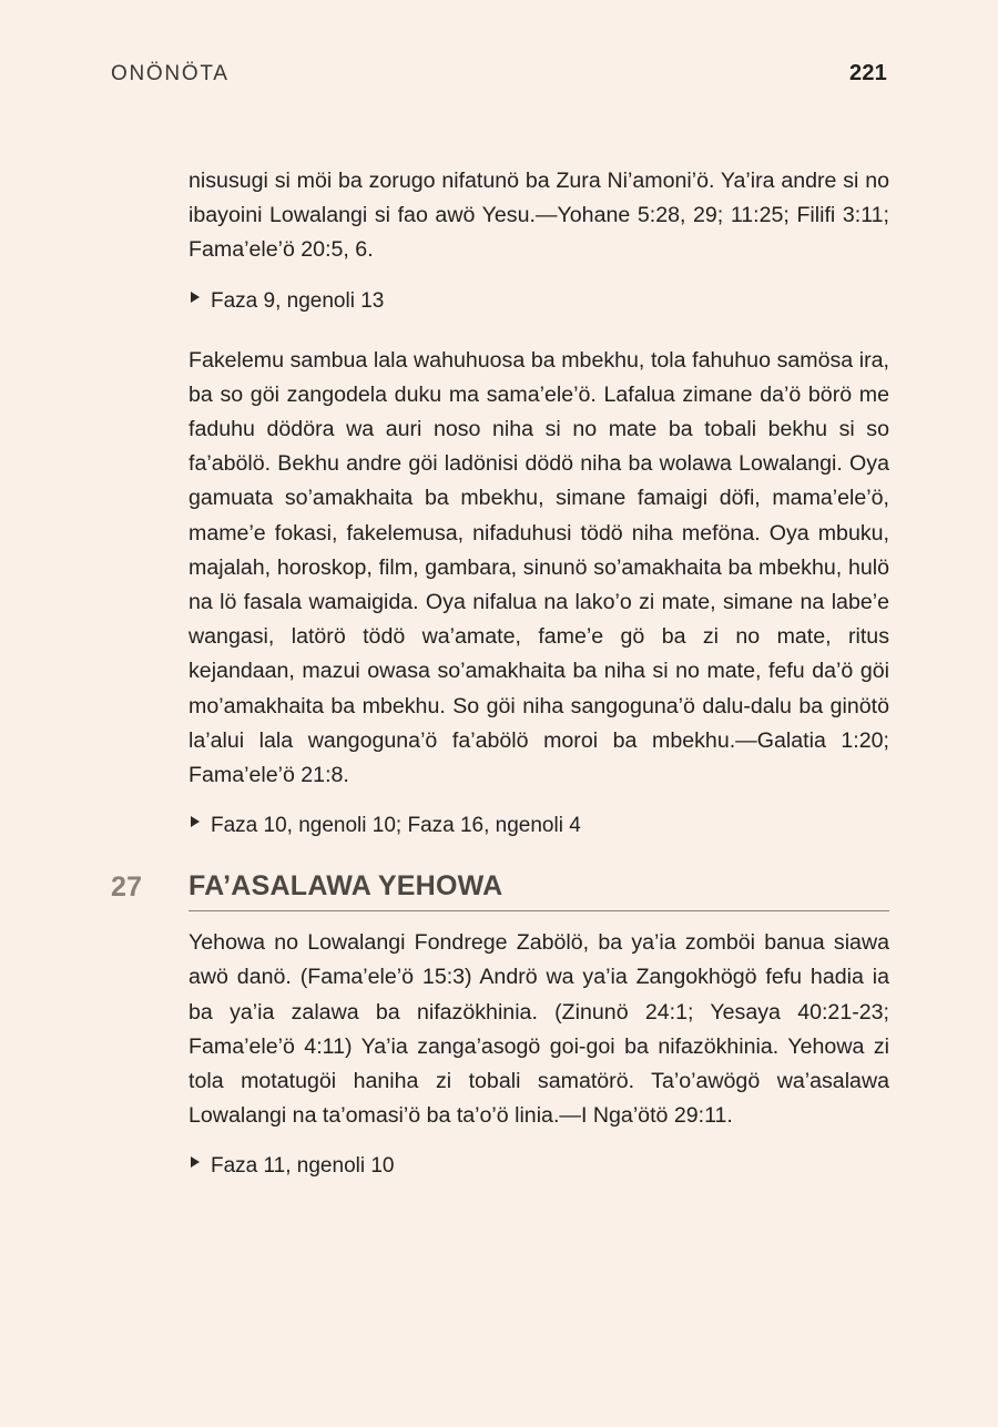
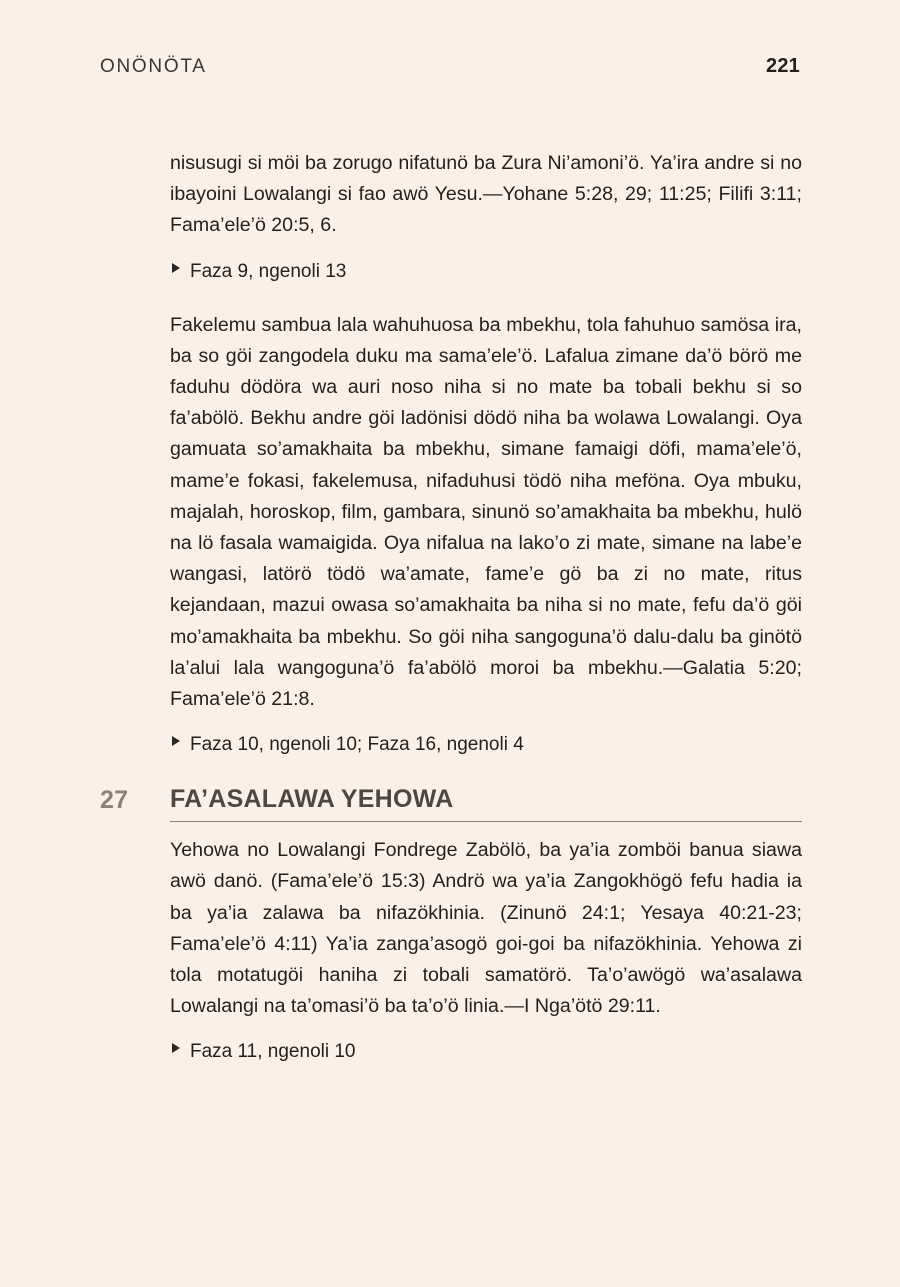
  ONÖNÖTA
  221
  nisusugi si möi ba zorugo nifatunö ba Zura Ni’amoni’ö. Ya’ira andre si no ibayoini Lowalangi si fao awö Yesu.—Yohane 5:28, 29; 11:25; Filifi 3:11; Fama’ele’ö 20:5, 6.
  Faza 9, ngenoli 13
- Fakelemu sambua lala wahuhuosa ba mbekhu, tola fahuhuo samösa ira, ba so göi zangodela duku ma sama’ele’ö. Lafalua zimane da’ö börö me faduhu dödöra wa auri noso niha si no mate ba tobali bekhu si so fa’abölö. Bekhu andre göi ladönisi dödö niha ba wolawa Lowalangi. Oya gamuata so’amakhaita ba mbekhu, simane famaigi döfi, mama’ele’ö, mame’e fokasi, fakelemusa, nifaduhusi tödö niha meföna. Oya mbuku, majalah, horoskop, film, gambara, sinunö so’amakhaita ba mbekhu, hulö na lö fasala wamaigida. Oya nifalua na lako’o zi mate, simane na labe’e wangasi, latörö tödö wa’amate, fame’e gö ba zi no mate, ritus kejandaan, mazui owasa so’amakhaita ba niha si no mate, fefu da’ö göi mo’amakhaita ba mbekhu. So göi niha sangoguna’ö dalu-dalu ba ginötö la’alui lala wangoguna’ö fa’abölö moroi ba mbekhu.—Galatia 1:20; Fama’ele’ö 21:8.
+ Fakelemu sambua lala wahuhuosa ba mbekhu, tola fahuhuo samösa ira, ba so göi zangodela duku ma sama’ele’ö. Lafalua zimane da’ö börö me faduhu dödöra wa auri noso niha si no mate ba tobali bekhu si so fa’abölö. Bekhu andre göi ladönisi dödö niha ba wolawa Lowalangi. Oya gamuata so’amakhaita ba mbekhu, simane famaigi döfi, mama’ele’ö, mame’e fokasi, fakelemusa, nifaduhusi tödö niha meföna. Oya mbuku, majalah, horoskop, film, gambara, sinunö so’amakhaita ba mbekhu, hulö na lö fasala wamaigida. Oya nifalua na lako’o zi mate, simane na labe’e wangasi, latörö tödö wa’amate, fame’e gö ba zi no mate, ritus kejandaan, mazui owasa so’amakhaita ba niha si no mate, fefu da’ö göi mo’amakhaita ba mbekhu. So göi niha sangoguna’ö dalu-dalu ba ginötö la’alui lala wangoguna’ö fa’abölö moroi ba mbekhu.—Galatia 5:20; Fama’ele’ö 21:8.
  Faza 10, ngenoli 10; Faza 16, ngenoli 4
  27
  FA’ASALAWA YEHOWA
  Yehowa no Lowalangi Fondrege Zabölö, ba ya’ia zomböi banua siawa awö danö. (Fama’ele’ö 15:3) Andrö wa ya’ia Zangokhögö fefu hadia ia ba ya’ia zalawa ba nifazökhinia. (Zinunö 24:1; Yesaya 40:21-23; Fama’ele’ö 4:11) Ya’ia zanga’asogö goi-goi ba nifazökhinia. Yehowa zi tola motatugöi haniha zi tobali samatörö. Ta’o’awögö wa’asalawa Lowalangi na ta’omasi’ö ba ta’o’ö linia.—I Nga’ötö 29:11.
  Faza 11, ngenoli 10
